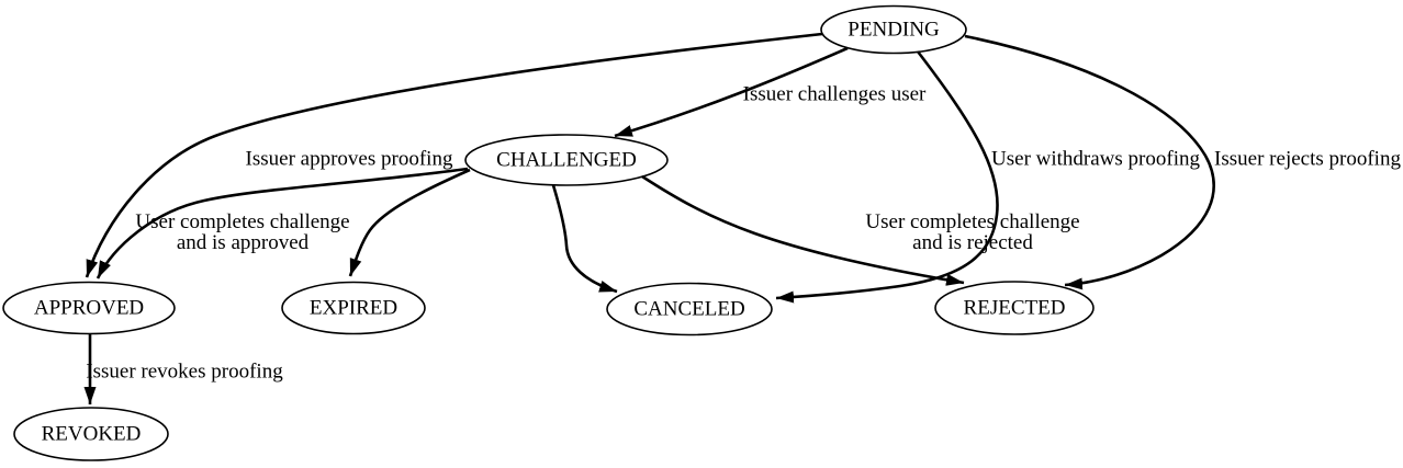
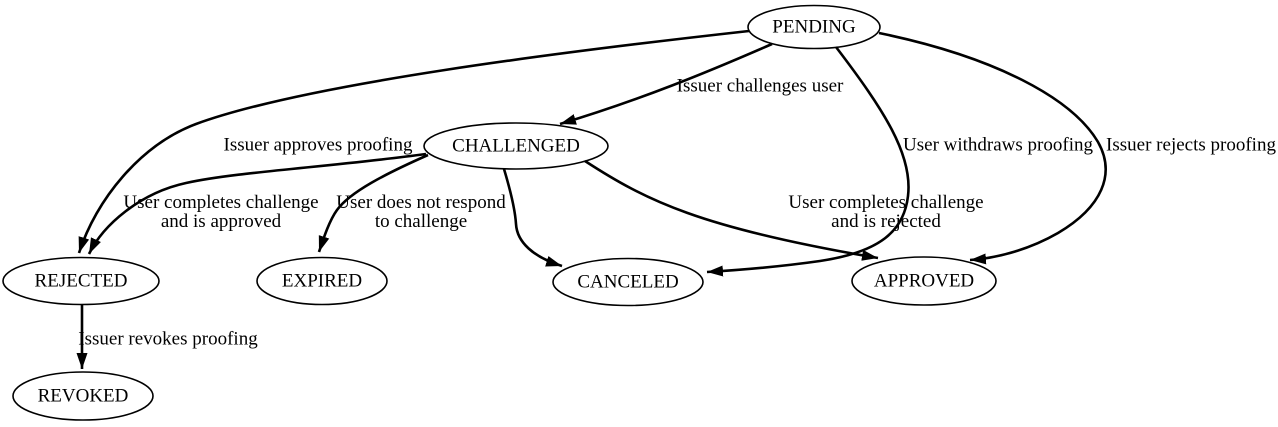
  PENDING
  CHALLENGED
- APPROVED
+ REJECTED
  EXPIRED
  CANCELED
- REJECTED
+ APPROVED
  REVOKED
  Issuer challenges user
  Issuer approves proofing
  User withdraws proofing
  Issuer rejects proofing
  User completes challenge
  and is approved
+ User does not respond
+ to challenge
  User completes challenge
  and is rejected
  Issuer revokes proofing
